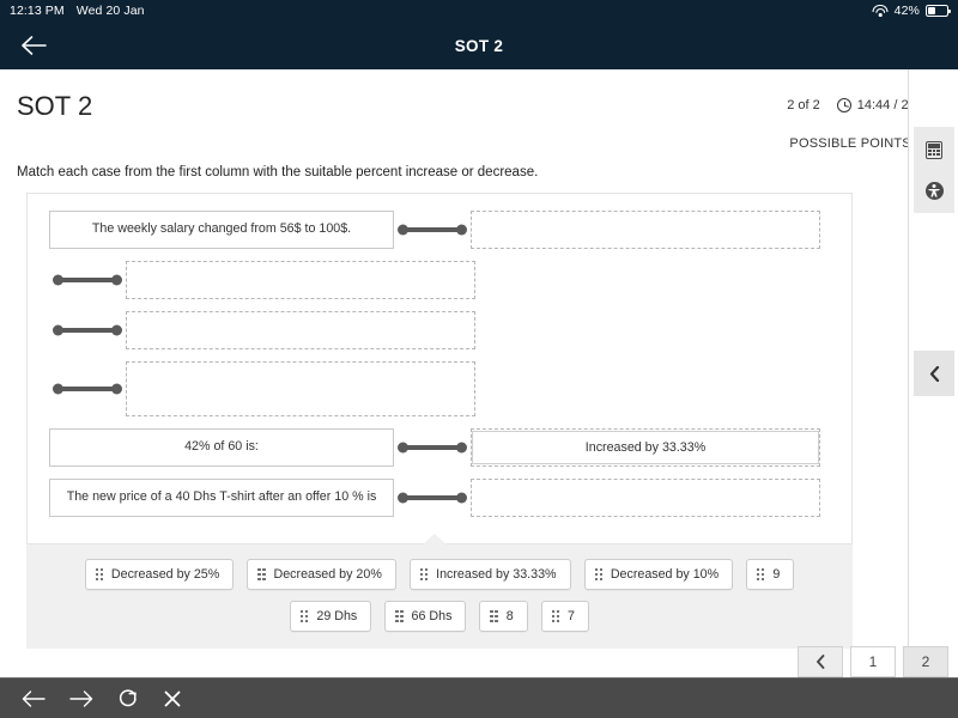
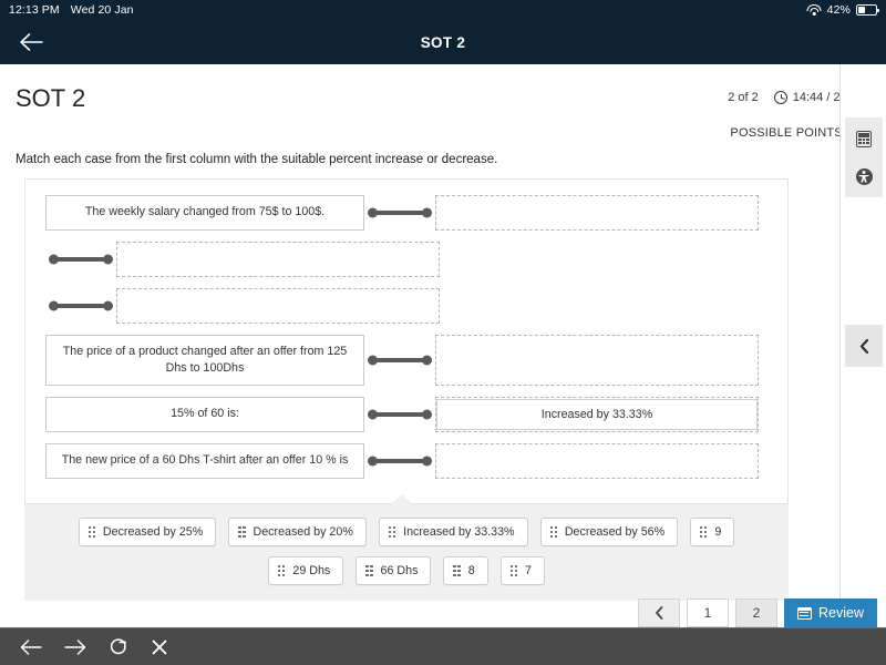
  12:13 PM
  Wed 20 Jan
  42%
  SOT 2
  SOT 2
  2 of 2
  POSSIBLE POINT
  Match each case from the first column with the suitable percent increase or decrease.
- The weekly salary changed from 56$ to 100$.
+ The weekly salary changed from 75$ to 100$.
+ The price of a product changed after an offer from 125 Dhs to 100Dhs
- 42% of 60 is:
+ 15% of 60 is:
  Increased by 33.33%
- The new price of a 40 Dhs T-shirt after an offer 10 % is
+ The new price of a 60 Dhs T-shirt after an offer 10 % is
  Decreased by 25%
  Decreased by 20%
  Increased by 33.33%
- Decreased by 10%
+ Decreased by 56%
  9
  29 Dhs
  66 Dhs
  8
  7
  1
  2
+ Review
